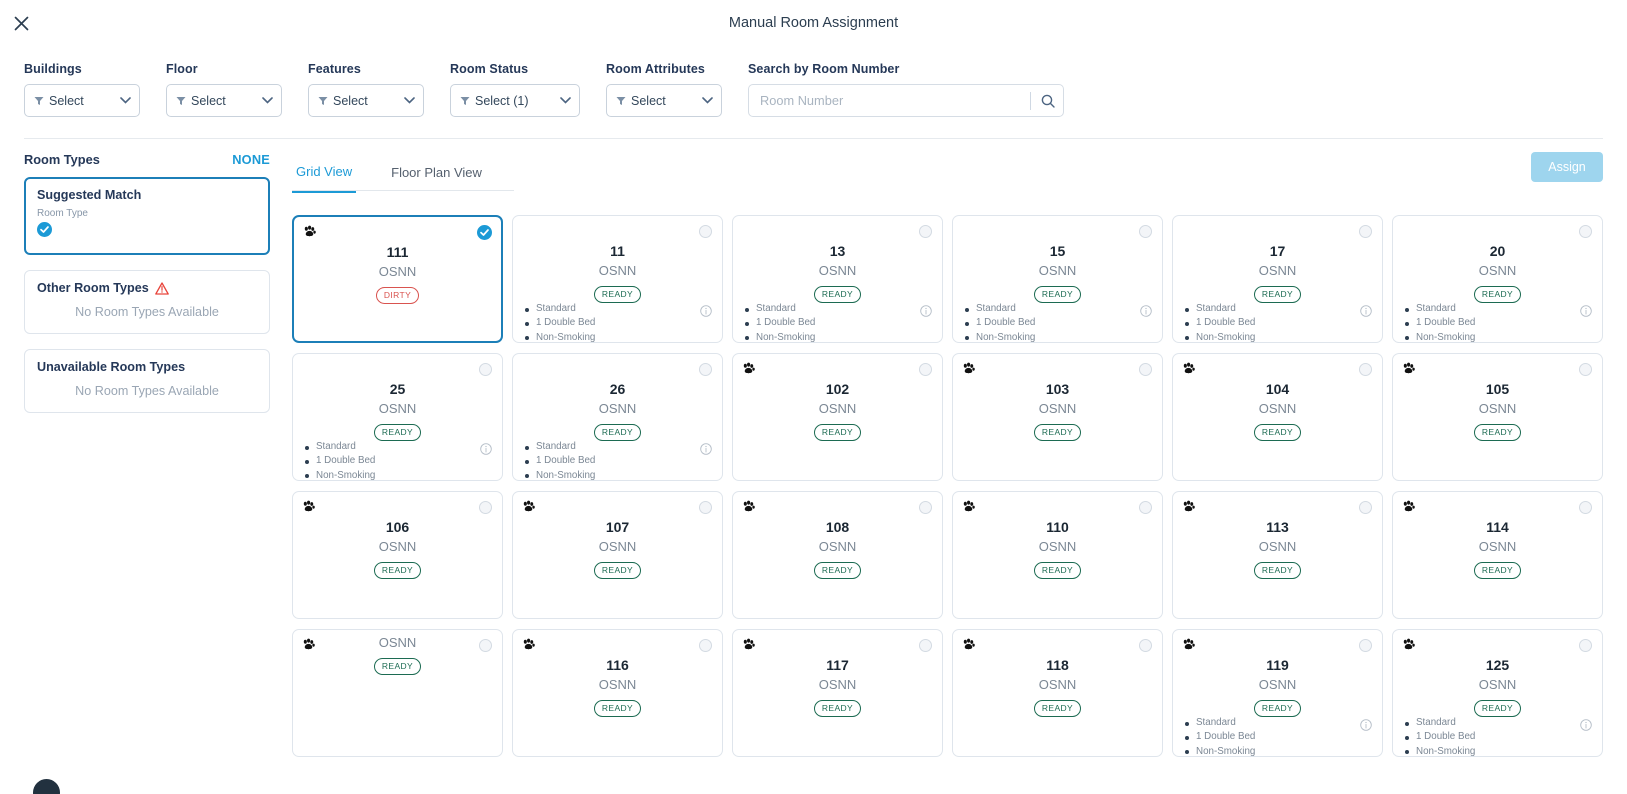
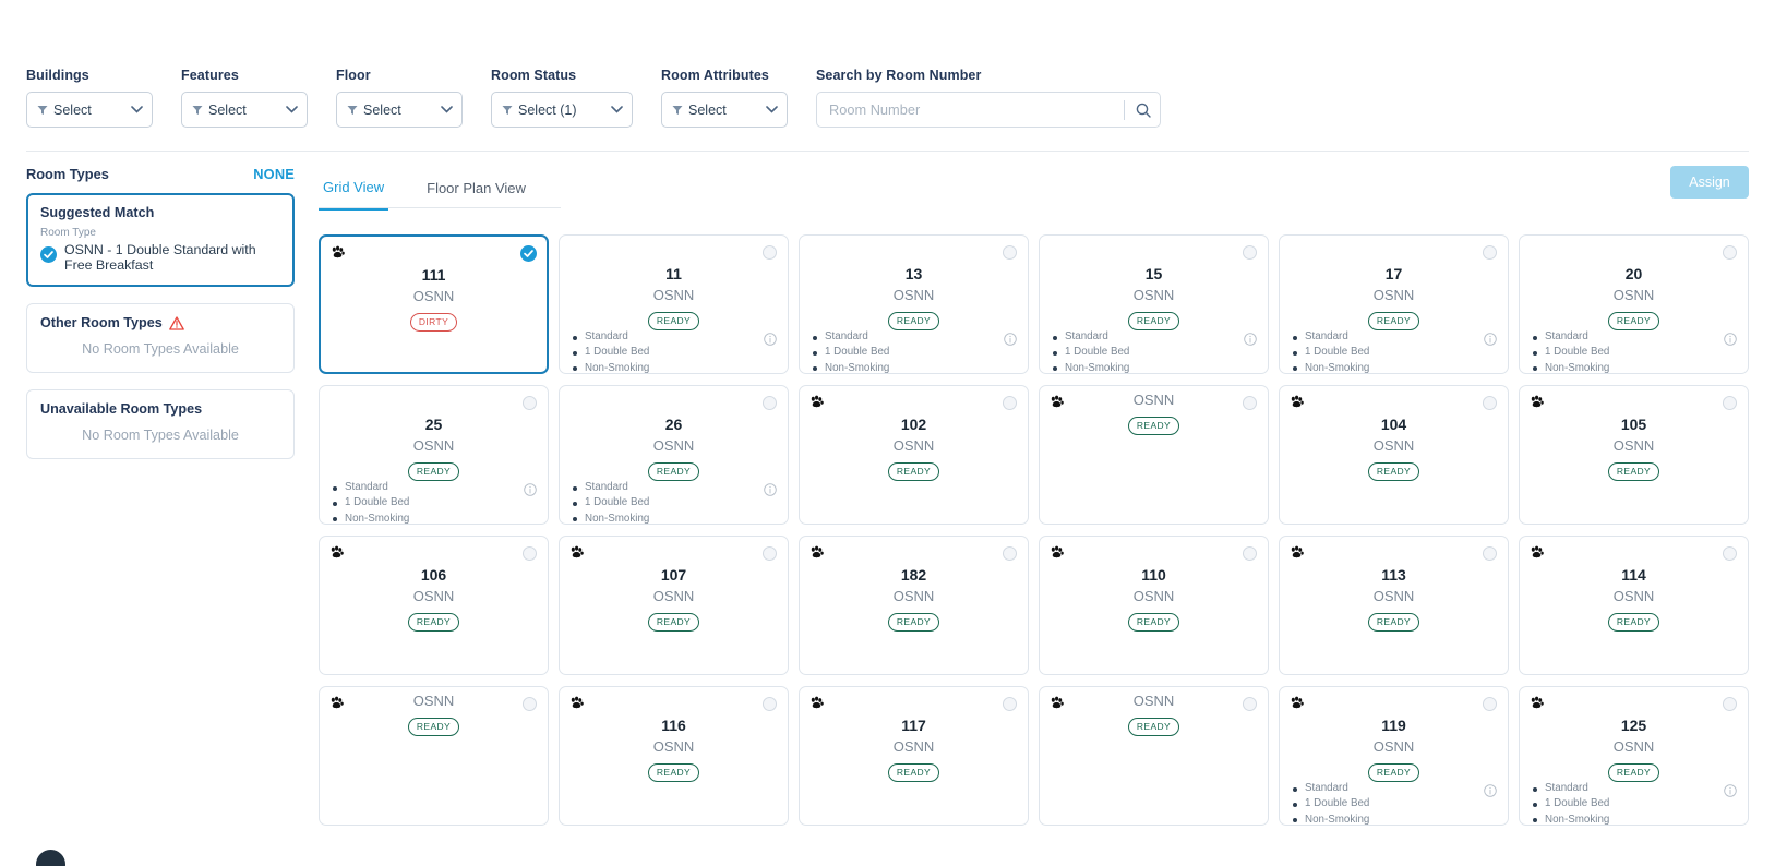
- Manual Room Assignment
  Buildings
  Select
- Floor
+ Features
  Select
- Features
+ Floor
  Select
  Room Status
  Select (1)
  Room Attributes
  Select
  Search by Room Number
  Room Number
  Room Types
  NONE
  Suggested Match
  Room Type
+ OSNN - 1 Double Standard with Free Breakfast
  Other Room Types
  No Room Types Available
  Unavailable Room Types
  No Room Types Available
  Grid View
  Floor Plan View
  Assign
  111
  OSNN
  DIRTY
  11
  OSNN
  READY
  Standard
  1 Double Bed
  Non-Smoking
  13
  OSNN
  READY
  Standard
  1 Double Bed
  Non-Smoking
  15
  OSNN
  READY
  Standard
  1 Double Bed
  Non-Smoking
  17
  OSNN
  READY
  Standard
  1 Double Bed
  Non-Smoking
  20
  OSNN
  READY
  Standard
  1 Double Bed
  Non-Smoking
  25
  OSNN
  READY
  Standard
  1 Double Bed
  Non-Smoking
  26
  OSNN
  READY
  Standard
  1 Double Bed
  Non-Smoking
  102
  OSNN
  READY
- 103
  OSNN
  READY
  104
  OSNN
  READY
  105
  OSNN
  READY
  106
  OSNN
  READY
  107
  OSNN
  READY
- 108
+ 182
  OSNN
  READY
  110
  OSNN
  READY
  113
  OSNN
  READY
  114
  OSNN
  READY
  OSNN
  READY
  116
  OSNN
  READY
  117
  OSNN
  READY
- 118
  OSNN
  READY
  119
  OSNN
  READY
  Standard
  1 Double Bed
  Non-Smoking
  125
  OSNN
  READY
  Standard
  1 Double Bed
  Non-Smoking
